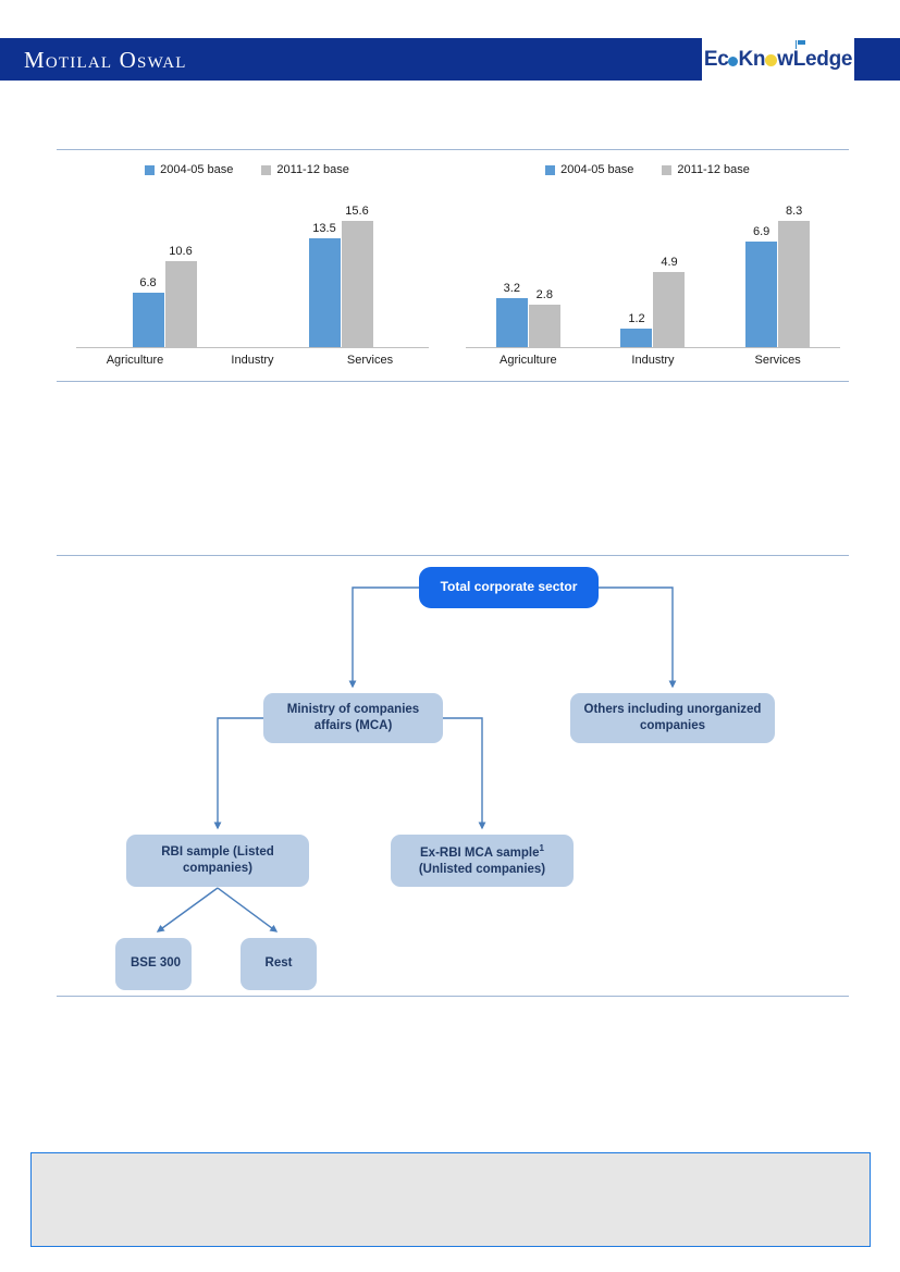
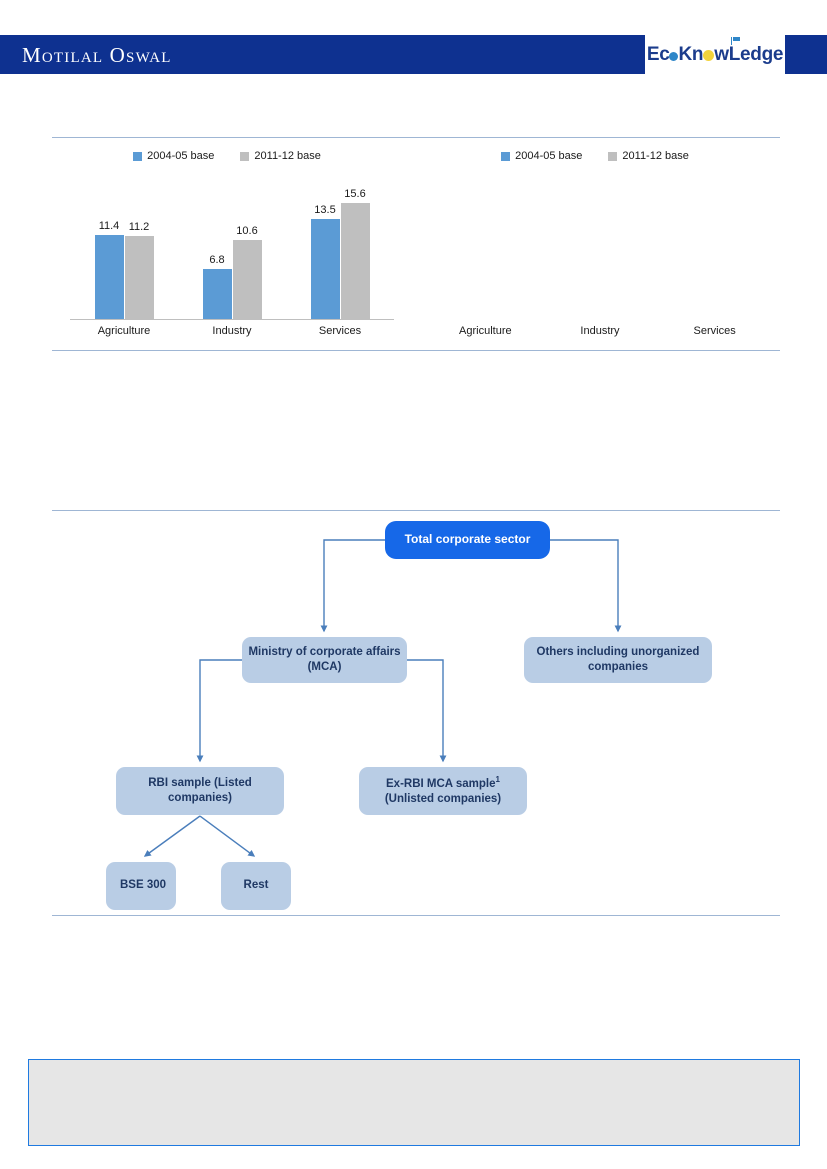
  Motilal Oswal
  Ec Kn wLedge
  2004-05 base
  2011-12 base
+ 11.4
+ 11.2
  6.8
  10.6
  13.5
  15.6
  Agriculture
  Industry
  Services
  2004-05 base
  2011-12 base
- 3.2
- 2.8
- 1.2
- 4.9
- 6.9
- 8.3
  Agriculture
  Industry
  Services
  Total corporate sector
- Ministry of companies affairs (MCA)
+ Ministry of corporate affairs (MCA)
  Others including unorganized companies
  RBI sample (Listed companies)
  Ex-RBI MCA sample1
  (Unlisted companies)
  BSE 300
  Rest
